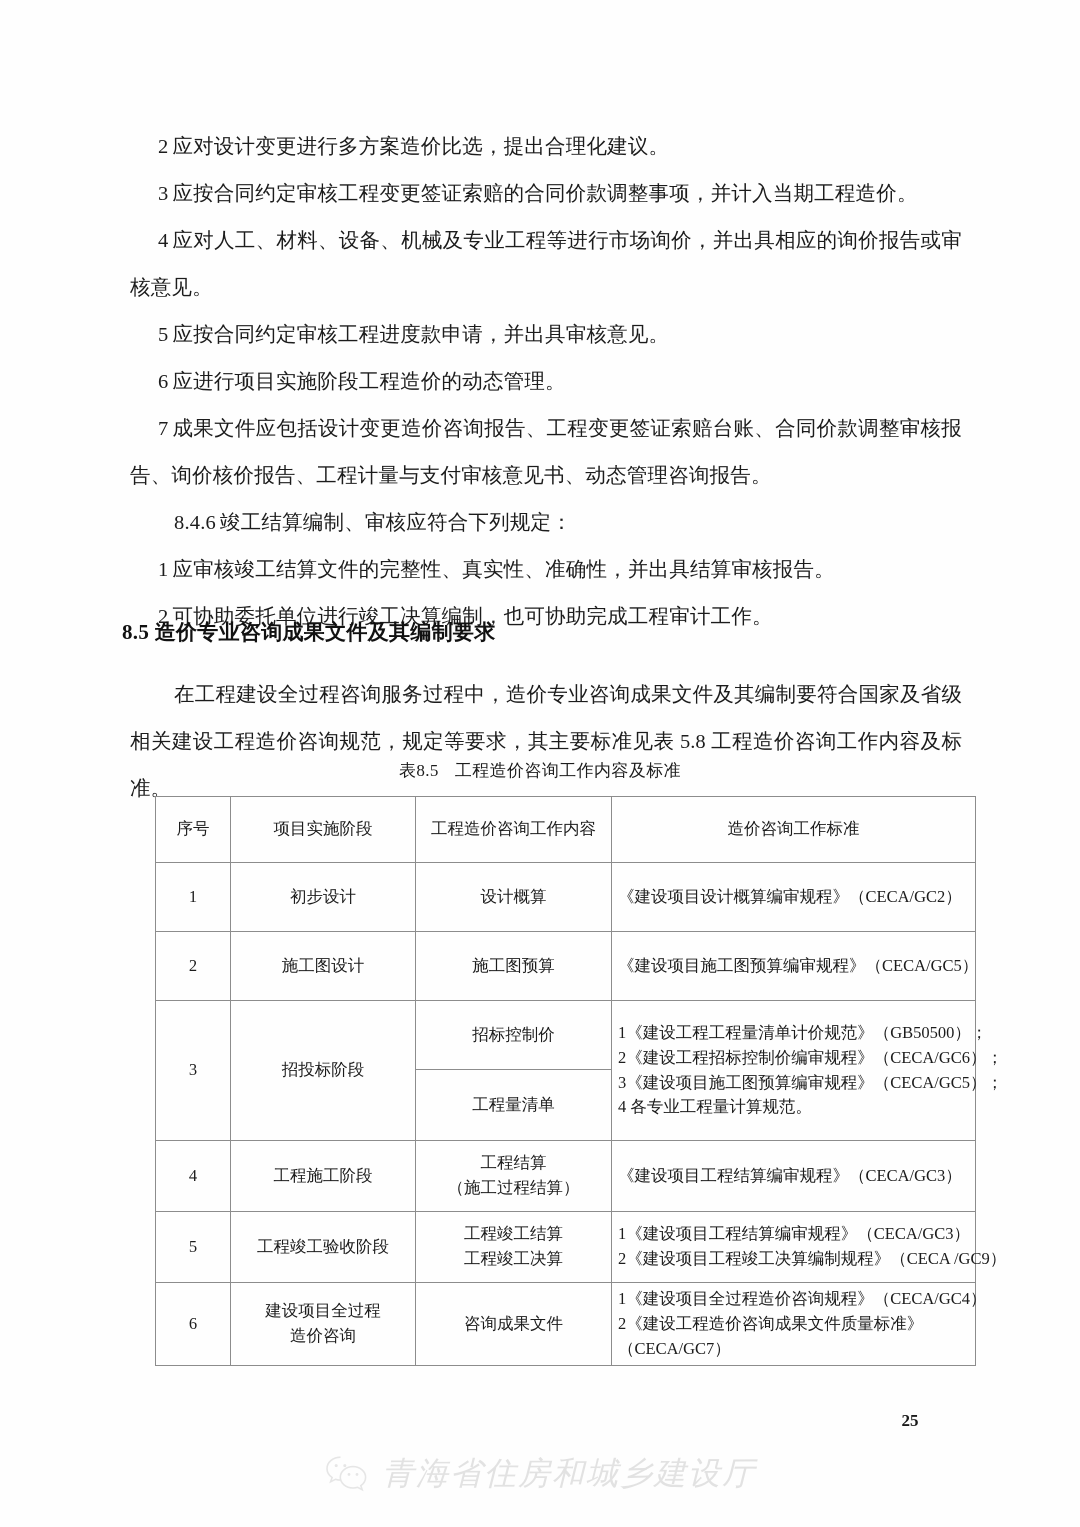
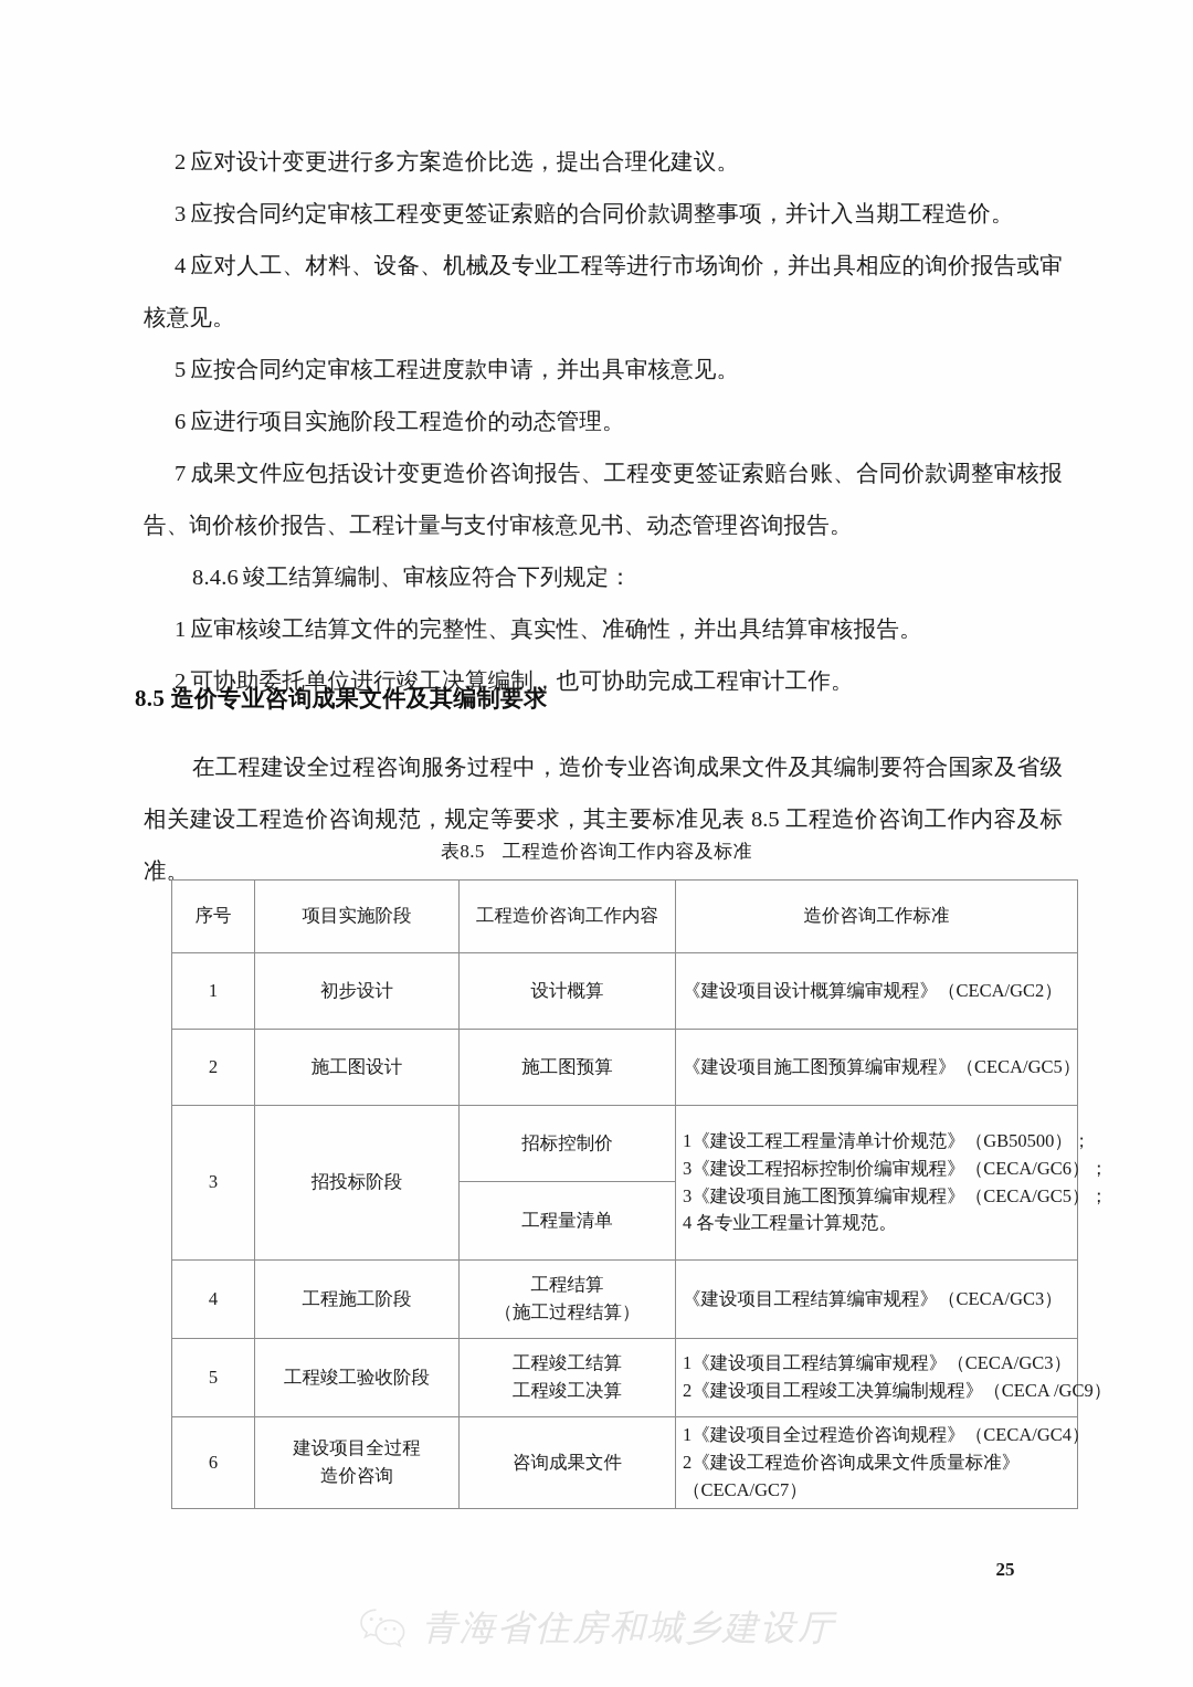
  2 应对设计变更进行多方案造价比选，提出合理化建议。
  3 应按合同约定审核工程变更签证索赔的合同价款调整事项，并计入当期工程造价。
  4 应对人工、材料、设备、机械及专业工程等进行市场询价，并出具相应的询价报告或审核意见。
  5 应按合同约定审核工程进度款申请，并出具审核意见。
  6 应进行项目实施阶段工程造价的动态管理。
  7 成果文件应包括设计变更造价咨询报告、工程变更签证索赔台账、合同价款调整审核报告、询价核价报告、工程计量与支付审核意见书、动态管理咨询报告。
  8.4.6 竣工结算编制、审核应符合下列规定：
  1 应审核竣工结算文件的完整性、真实性、准确性，并出具结算审核报告。
  2 可协助委托单位进行竣工决算编制，也可协助完成工程审计工作。
  8.5 造价专业咨询成果文件及其编制要求
- 在工程建设全过程咨询服务过程中，造价专业咨询成果文件及其编制要符合国家及省级相关建设工程造价咨询规范，规定等要求，其主要标准见表 5.8 工程造价咨询工作内容及标准。
+ 在工程建设全过程咨询服务过程中，造价专业咨询成果文件及其编制要符合国家及省级相关建设工程造价咨询规范，规定等要求，其主要标准见表 8.5 工程造价咨询工作内容及标准。
  表8.5 工程造价咨询工作内容及标准
  序号	项目实施阶段	工程造价咨询工作内容	造价咨询工作标准
  1	初步设计	设计概算	《建设项目设计概算编审规程》（CECA/GC2）
  2	施工图设计	施工图预算	《建设项目施工图预算编审规程》（CECA/GC5）
- 3	招投标阶段	招标控制价	1《建设工程工程量清单计价规范》（GB50500）； 2《建设工程招标控制价编审规程》（CECA/GC6）； 3《建设项目施工图预算编审规程》（CECA/GC5）； 4 各专业工程量计算规范。
+ 3	招投标阶段	招标控制价	1《建设工程工程量清单计价规范》（GB50500）； 3《建设工程招标控制价编审规程》（CECA/GC6）； 3《建设项目施工图预算编审规程》（CECA/GC5）； 4 各专业工程量计算规范。
  工程量清单
  4	工程施工阶段	工程结算 （施工过程结算）	《建设项目工程结算编审规程》（CECA/GC3）
  5	工程竣工验收阶段	工程竣工结算 工程竣工决算	1《建设项目工程结算编审规程》（CECA/GC3） 2《建设项目工程竣工决算编制规程》（CECA /GC9）
  6	建设项目全过程 造价咨询	咨询成果文件	1《建设项目全过程造价咨询规程》（CECA/GC4） 2《建设工程造价咨询成果文件质量标准》（CECA/GC7）
  25
  青海省住房和城乡建设厅
